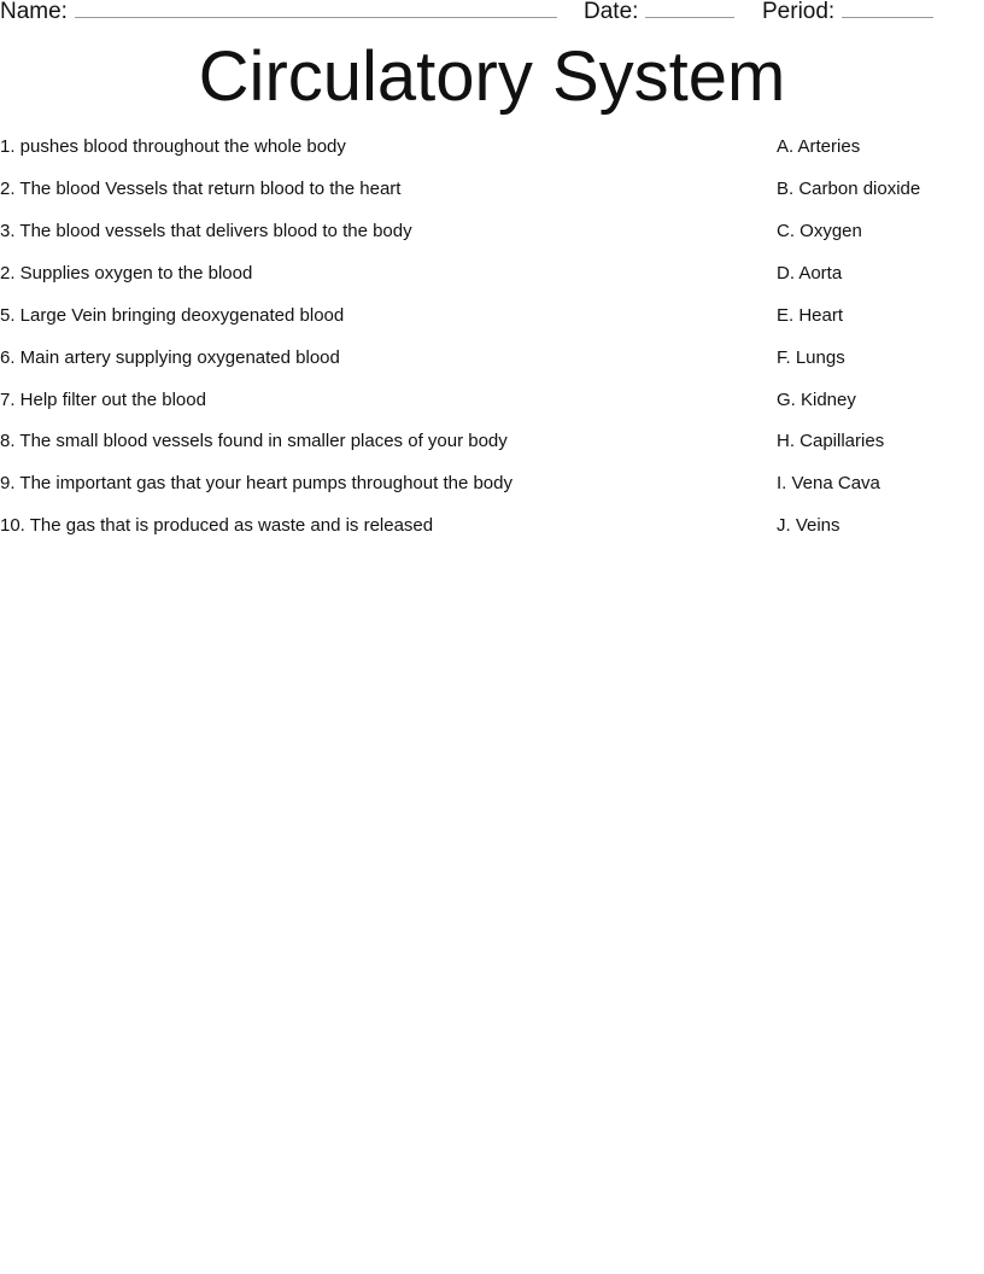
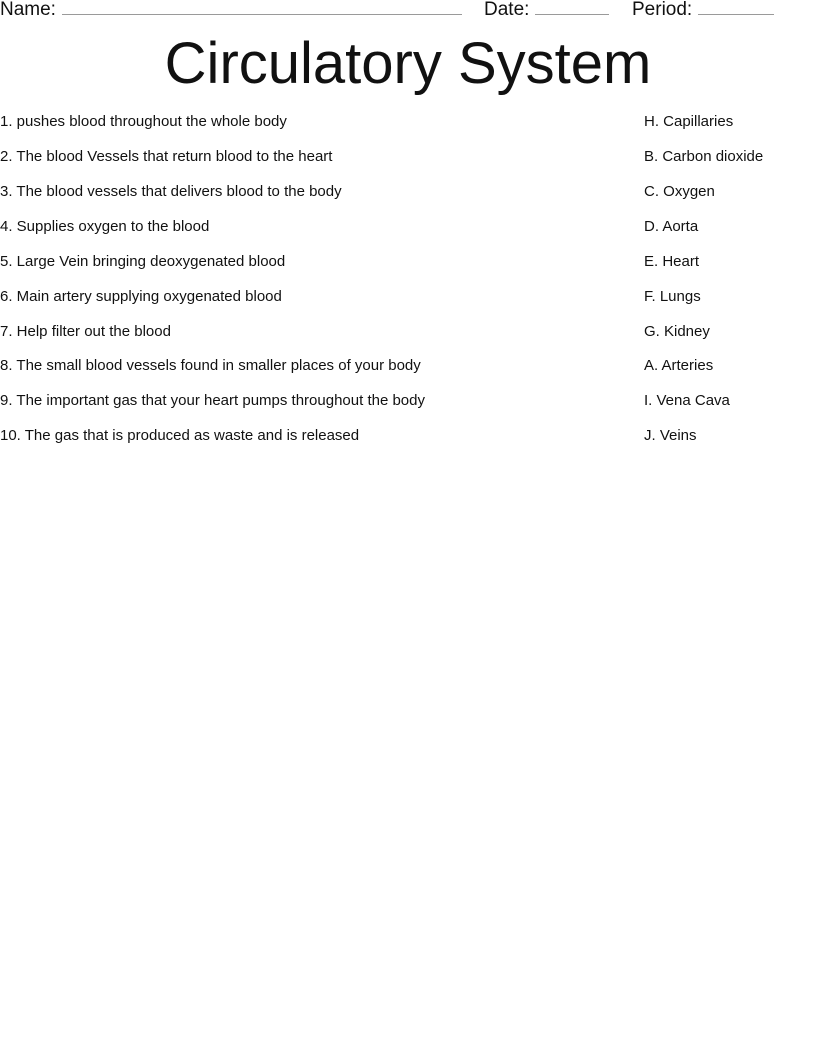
  Name:
  Date:
  Period:
  Circulatory System
  1. pushes blood throughout the whole body
  2. The blood Vessels that return blood to the heart
  3. The blood vessels that delivers blood to the body
- 2. Supplies oxygen to the blood
+ 4. Supplies oxygen to the blood
  5. Large Vein bringing deoxygenated blood
  6. Main artery supplying oxygenated blood
  7. Help filter out the blood
  8. The small blood vessels found in smaller places of your body
  9. The important gas that your heart pumps throughout the body
  10. The gas that is produced as waste and is released
- A. Arteries
+ H. Capillaries
  B. Carbon dioxide
  C. Oxygen
  D. Aorta
  E. Heart
  F. Lungs
  G. Kidney
- H. Capillaries
+ A. Arteries
  I. Vena Cava
  J. Veins
